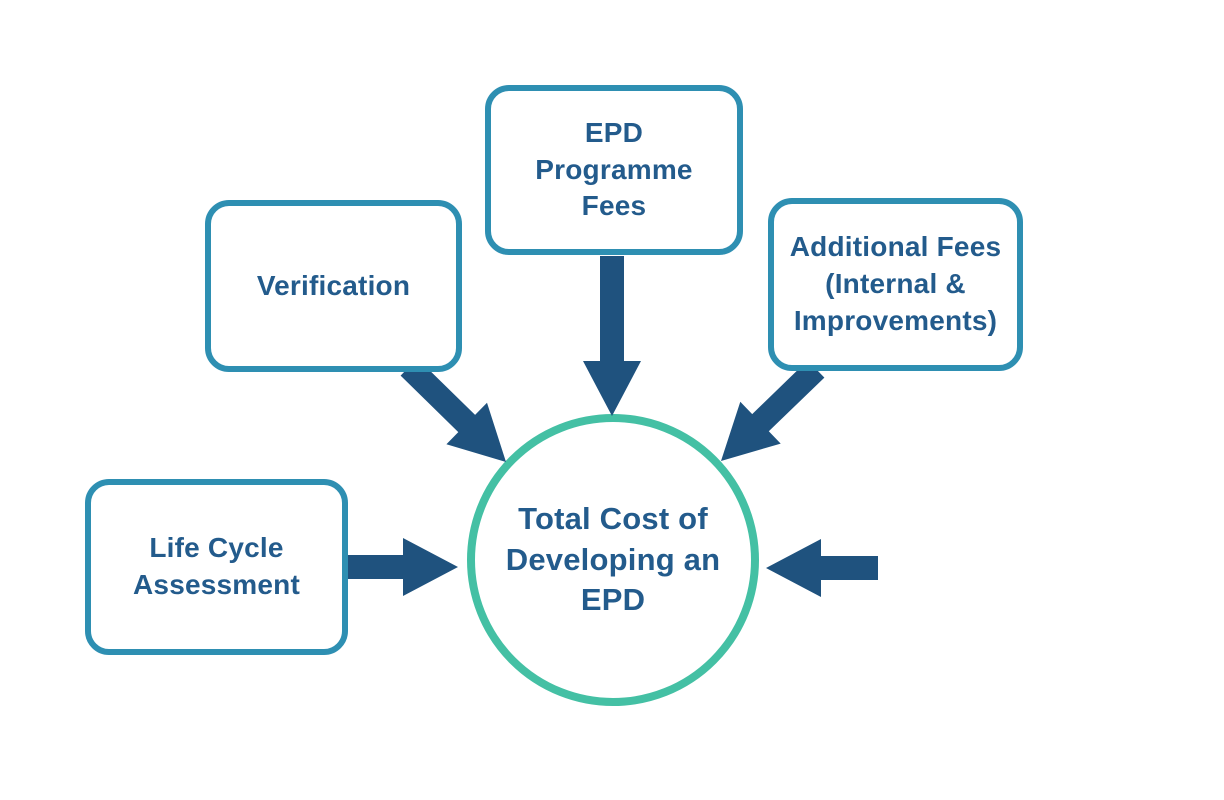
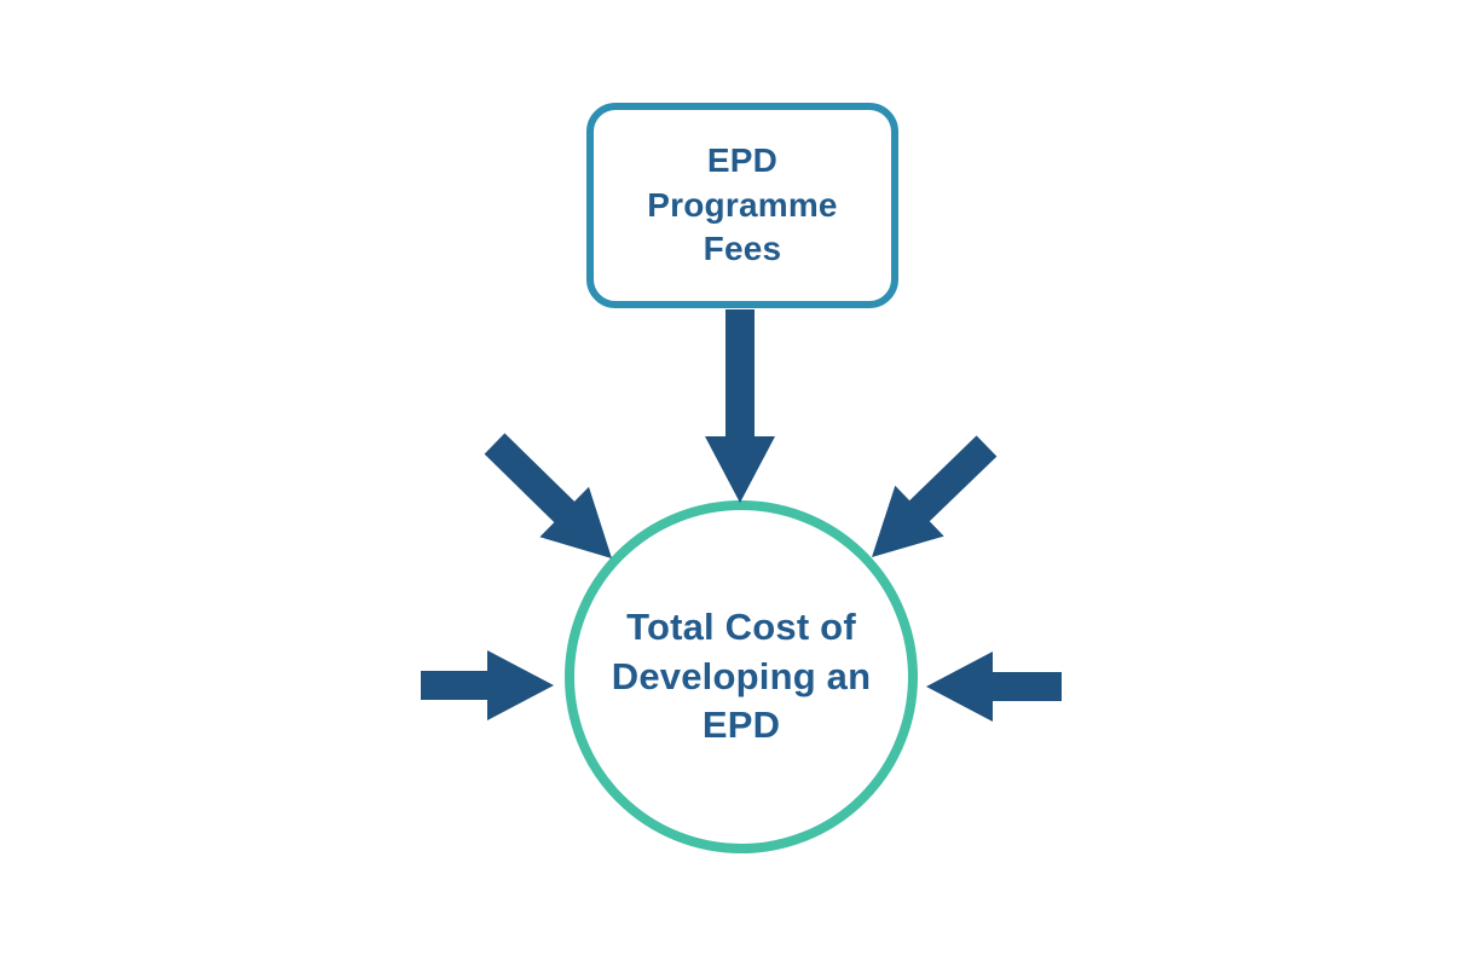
  EPD
  Programme
  Fees
- Verification
- Additional Fees
- (Internal &
- Improvements)
- Life Cycle
- Assessment
  Total Cost of
  Developing an
  EPD
